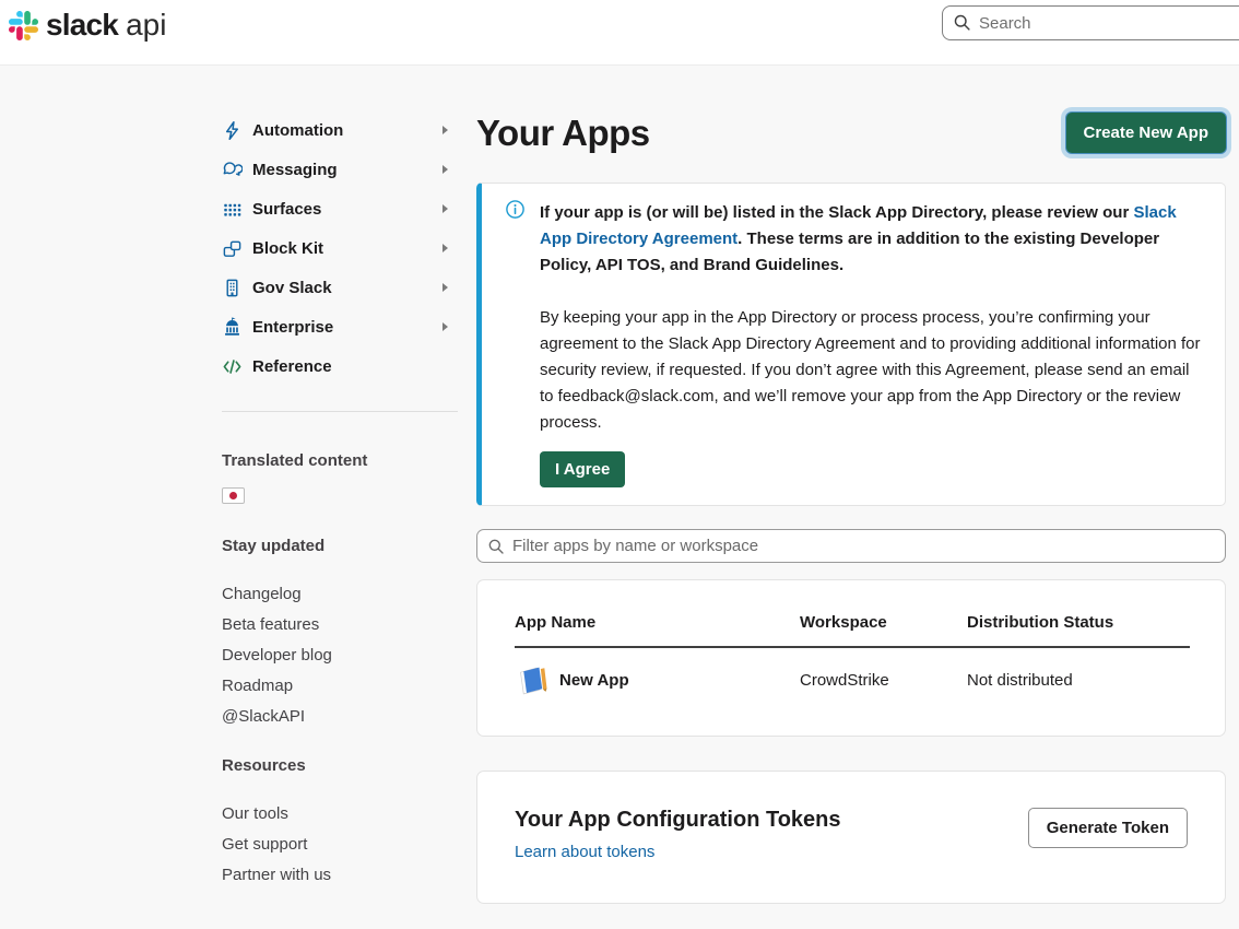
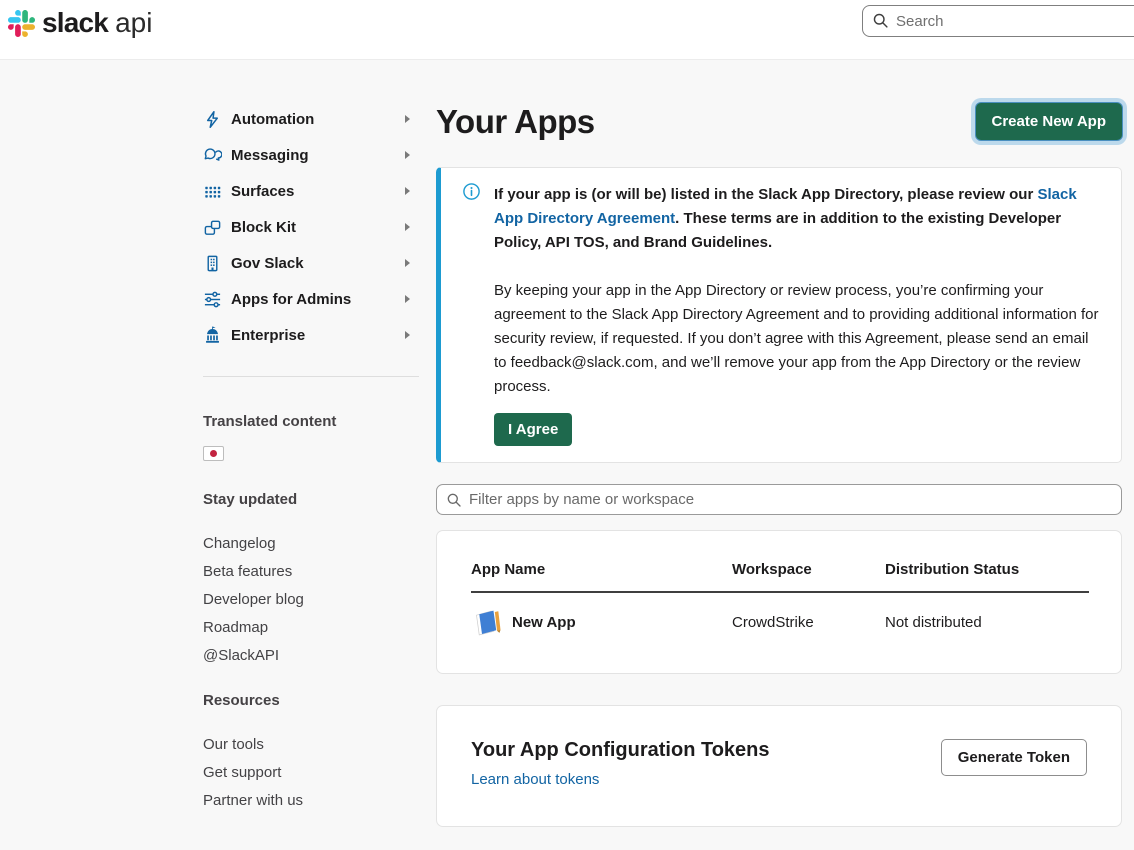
  slack
  api
  Search
  Automation
  Messaging
  Surfaces
  Block Kit
  Gov Slack
+ Apps for Admins
  Enterprise
- Reference
  Translated content
  Stay updated
  Changelog
  Beta features
  Developer blog
  Roadmap
  @SlackAPI
  Resources
  Our tools
  Get support
  Partner with us
  Your Apps
  Create New App
  If your app is (or will be) listed in the Slack App Directory, please review our Slack App Directory Agreement. These terms are in addition to the existing Developer Policy, API TOS, and Brand Guidelines.
- By keeping your app in the App Directory or process process, you’re confirming your agreement to the Slack App Directory Agreement and to providing additional information for security review, if requested. If you don’t agree with this Agreement, please send an email to feedback@slack.com, and we’ll remove your app from the App Directory or the review process.
+ By keeping your app in the App Directory or review process, you’re confirming your agreement to the Slack App Directory Agreement and to providing additional information for security review, if requested. If you don’t agree with this Agreement, please send an email to feedback@slack.com, and we’ll remove your app from the App Directory or the review process.
  I Agree
  Filter apps by name or workspace
  App Name
  Workspace
  Distribution Status
  New App
  CrowdStrike
  Not distributed
  Your App Configuration Tokens
  Learn about tokens
  Generate Token
